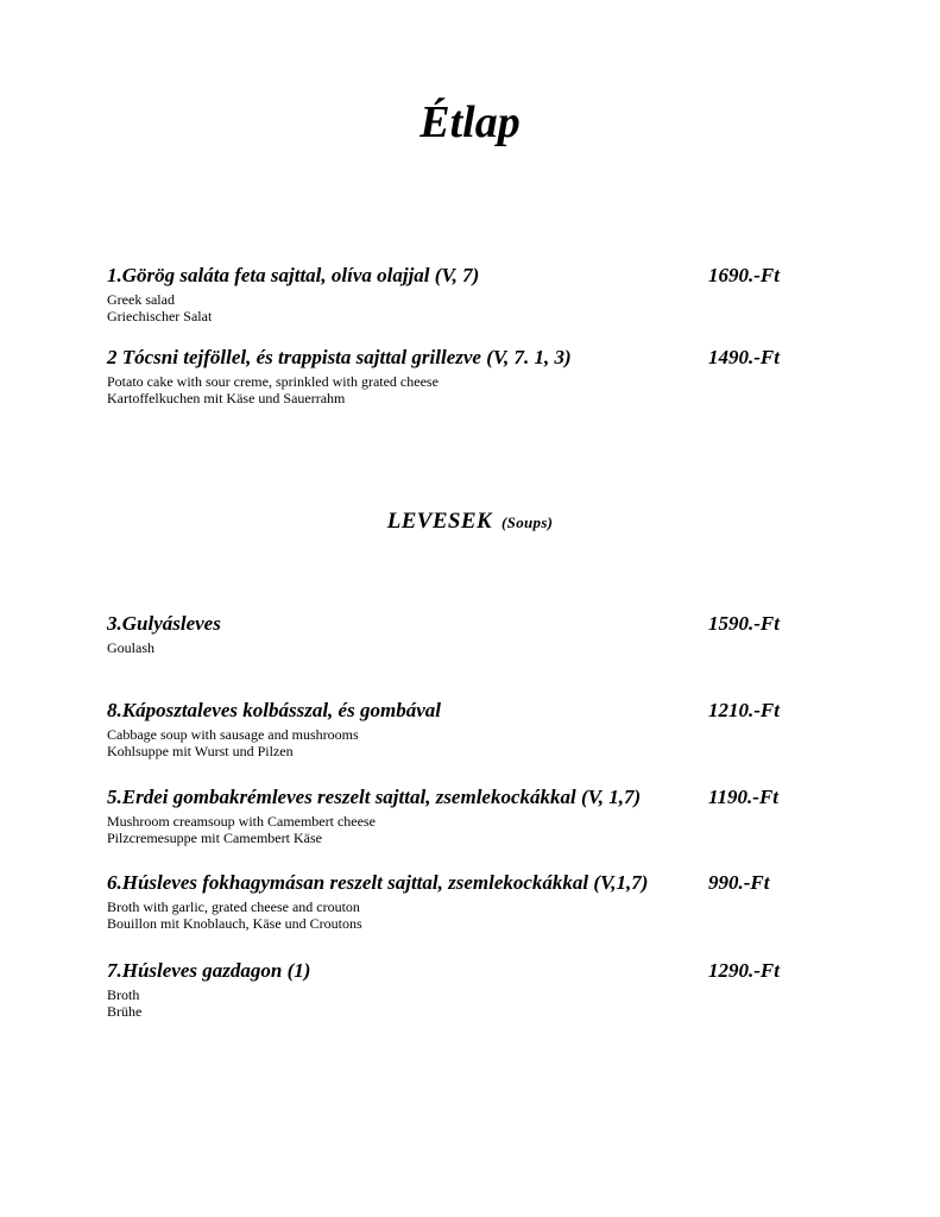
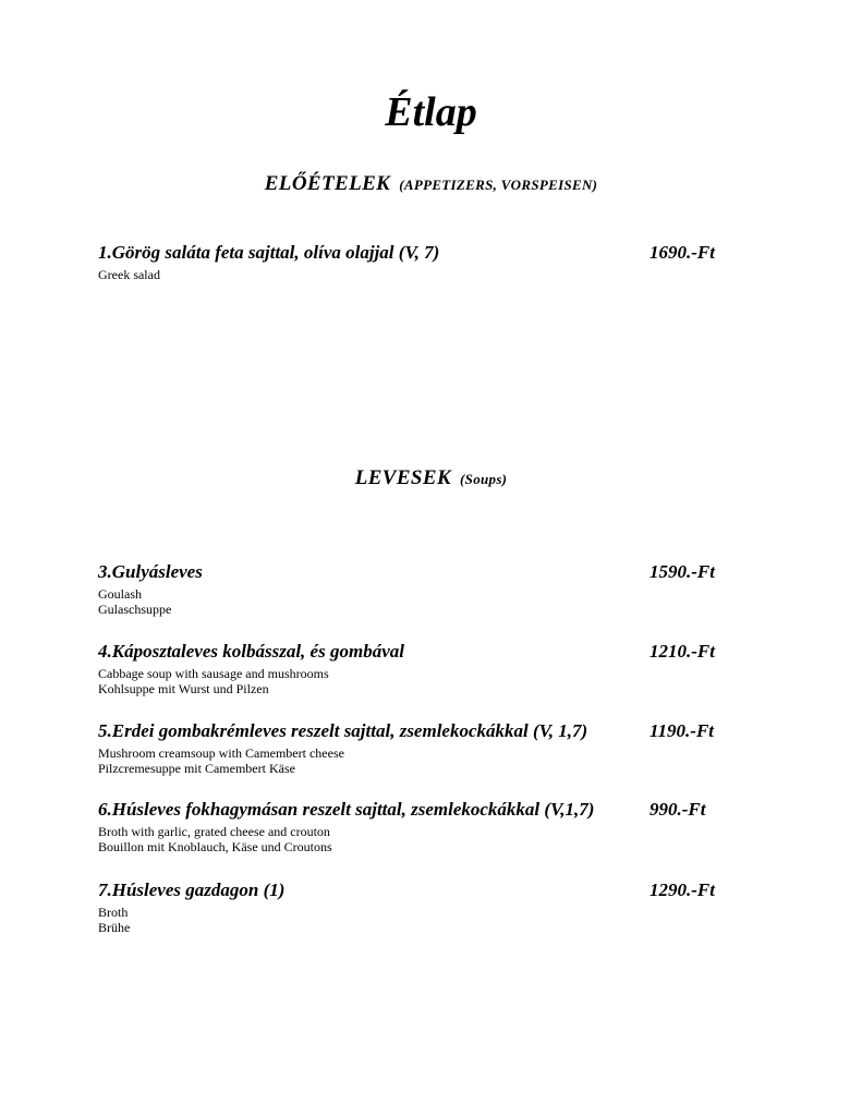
  Étlap
+ ELŐÉTELEK (APPETIZERS, VORSPEISEN)
  1.Görög saláta feta sajttal, olíva olajjal (V, 7)
  1690.-Ft
  Greek salad
- Griechischer Salat
- 2 Tócsni tejföllel, és trappista sajttal grillezve (V, 7. 1, 3)
- 1490.-Ft
- Potato cake with sour creme, sprinkled with grated cheese
- Kartoffelkuchen mit Käse und Sauerrahm
  LEVESEK (Soups)
  3.Gulyásleves
  1590.-Ft
  Goulash
+ Gulaschsuppe
- 8.Káposztaleves kolbásszal, és gombával
+ 4.Káposztaleves kolbásszal, és gombával
  1210.-Ft
  Cabbage soup with sausage and mushrooms
  Kohlsuppe mit Wurst und Pilzen
  5.Erdei gombakrémleves reszelt sajttal, zsemlekockákkal (V, 1,7)
  1190.-Ft
  Mushroom creamsoup with Camembert cheese
  Pilzcremesuppe mit Camembert Käse
  6.Húsleves fokhagymásan reszelt sajttal, zsemlekockákkal (V,1,7)
  990.-Ft
  Broth with garlic, grated cheese and crouton
  Bouillon mit Knoblauch, Käse und Croutons
  7.Húsleves gazdagon (1)
  1290.-Ft
  Broth
  Brühe
